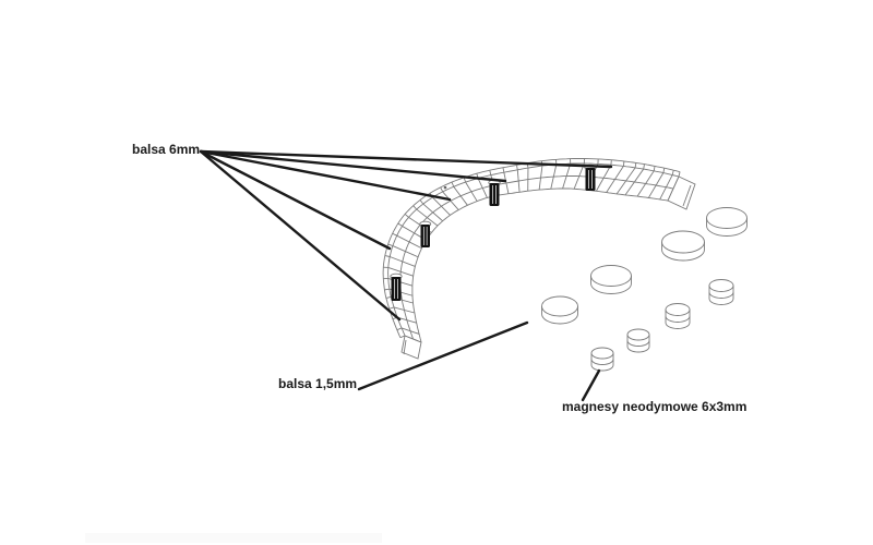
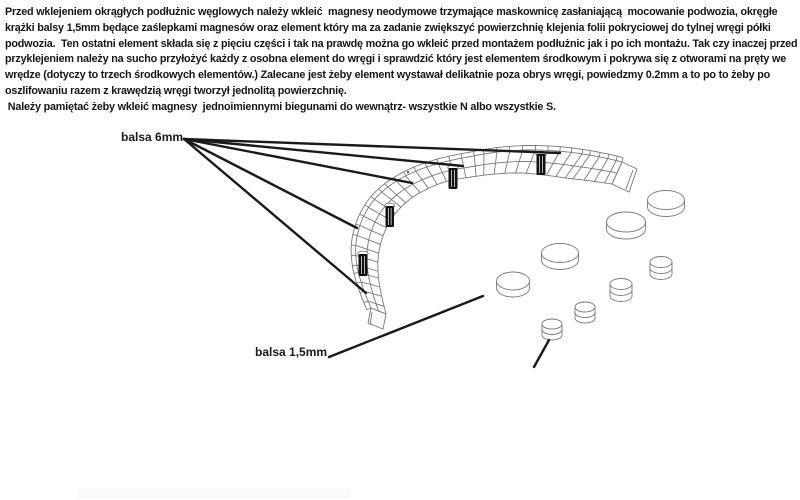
+ Przed wklejeniem okrągłych podłużnic węglowych należy wkleić magnesy neodymowe trzymające maskownicę zasłaniającą mocowanie podwozia, okręgłe
+ krążki balsy 1,5mm będące zaślepkami magnesów oraz element który ma za zadanie zwiększyć powierzchnię klejenia folii pokryciowej do tylnej wręgi półki
+ podwozia. Ten ostatni element składa się z pięciu części i tak na prawdę można go wkleić przed montażem podłużnic jak i po ich montażu. Tak czy inaczej przed
+ przyklejeniem należy na sucho przyłożyć każdy z osobna element do wręgi i sprawdzić który jest elementem środkowym i pokrywa się z otworami na pręty we
+ wrędze (dotyczy to trzech środkowych elementów.) Zalecane jest żeby element wystawał delikatnie poza obrys wręgi, powiedzmy 0.2mm a to po to żeby po
+ oszlifowaniu razem z krawędzią wręgi tworzył jednolitą powierzchnię.
+ Należy pamiętać żeby wkleić magnesy jednoimiennymi biegunami do wewnątrz- wszystkie N albo wszystkie S.
  balsa 6mm
  balsa 1,5mm
- magnesy neodymowe 6x3mm
